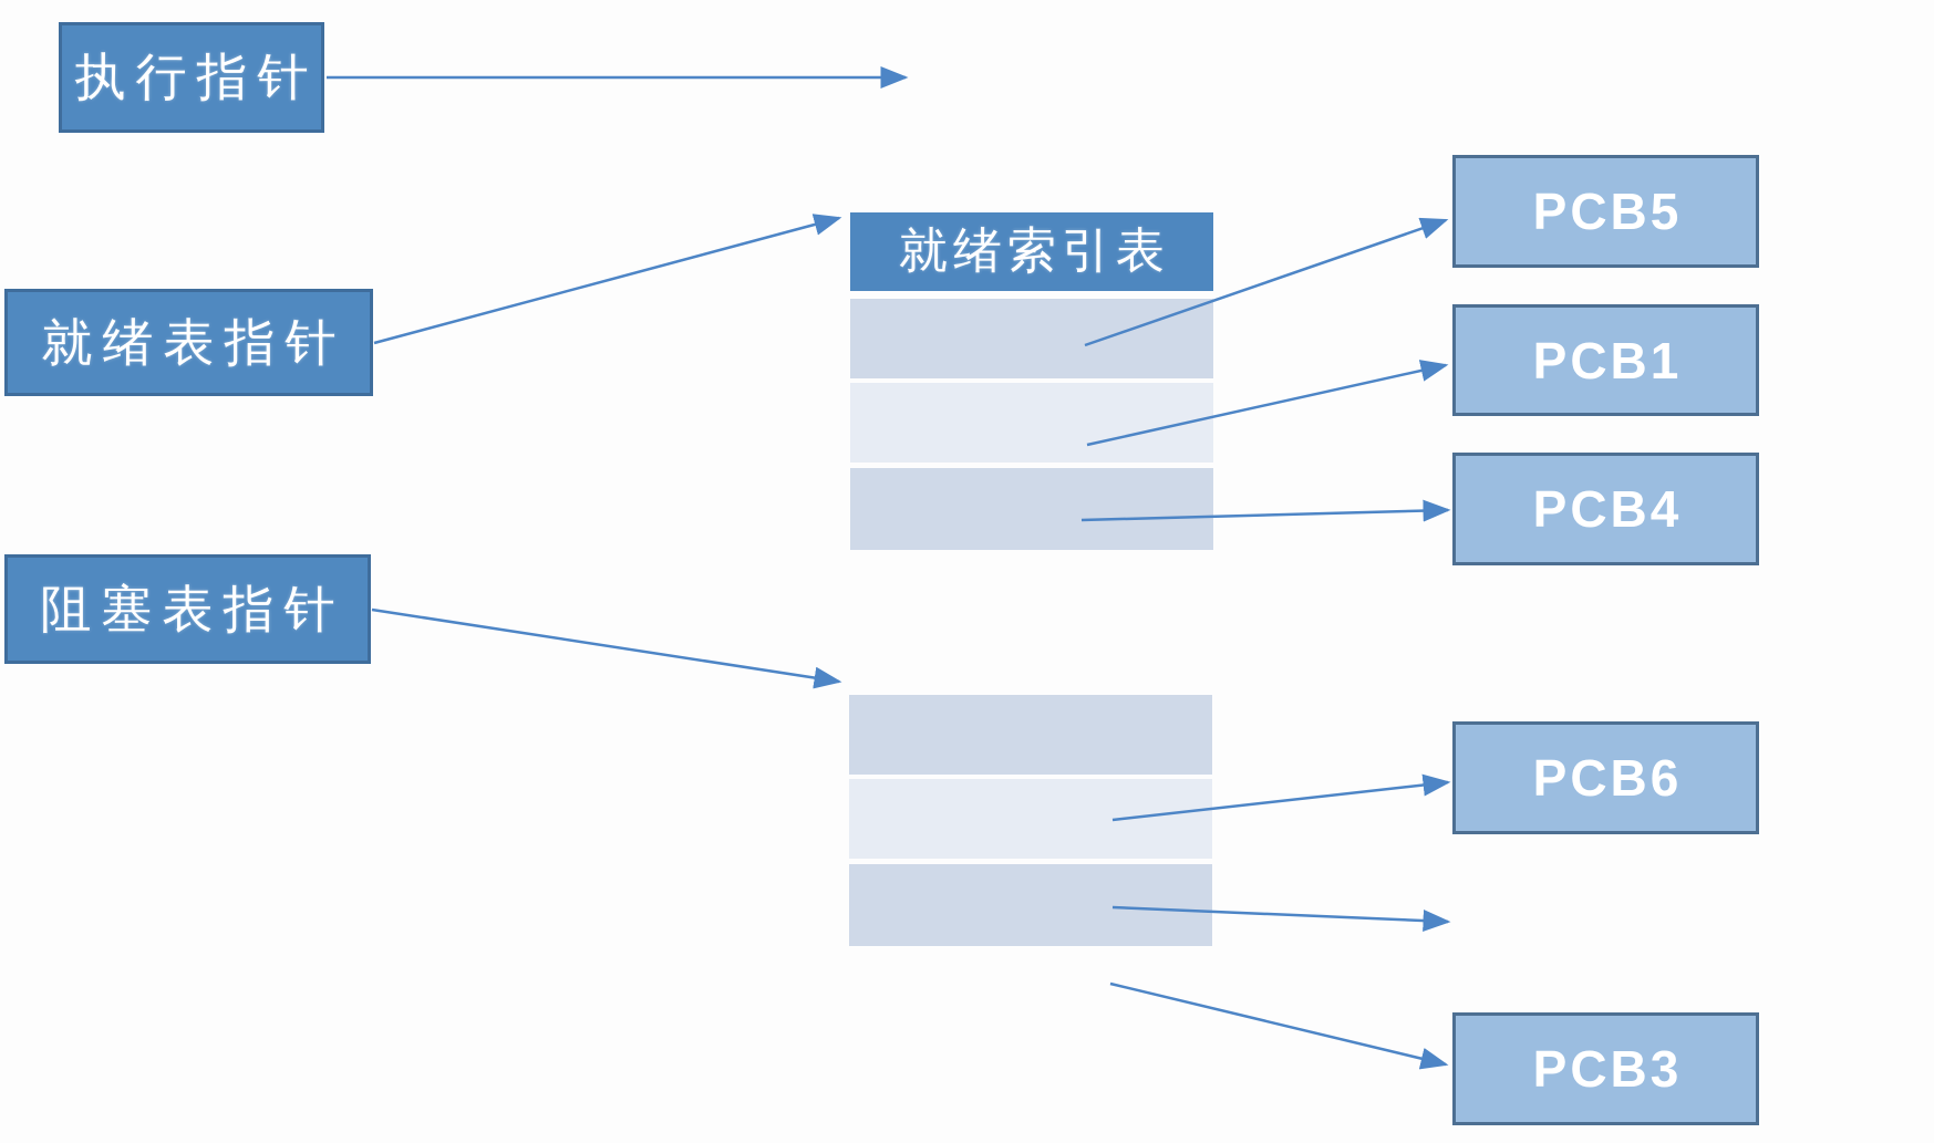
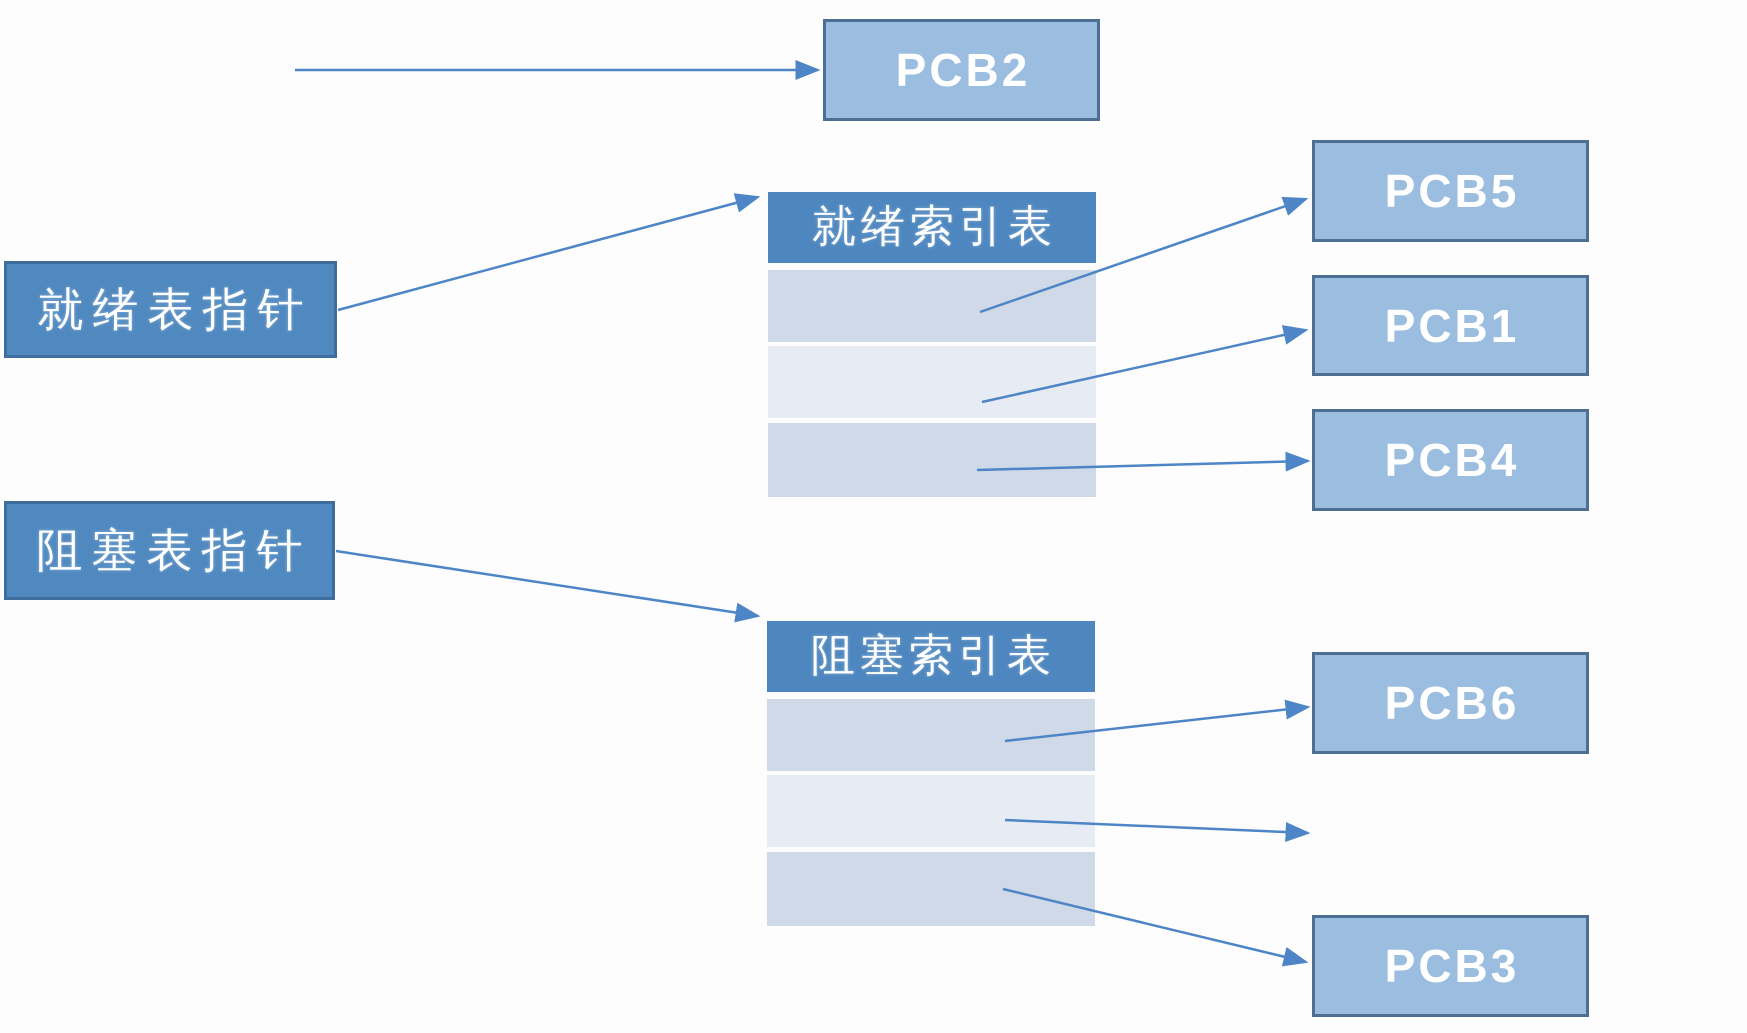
- 执行指针
  就绪表指针
  阻塞表指针
  就绪索引表
+ 阻塞索引表
+ PCB2
  PCB5
  PCB1
  PCB4
  PCB6
  PCB3
